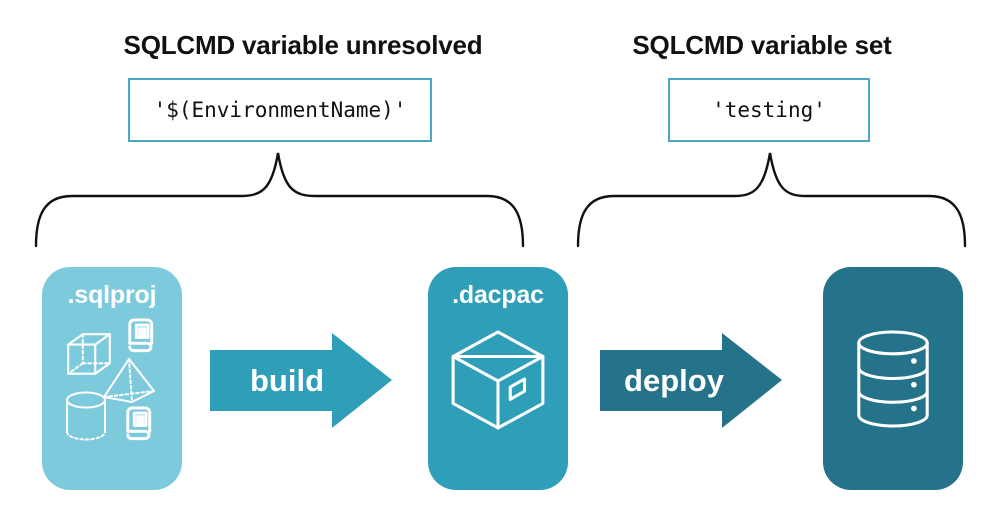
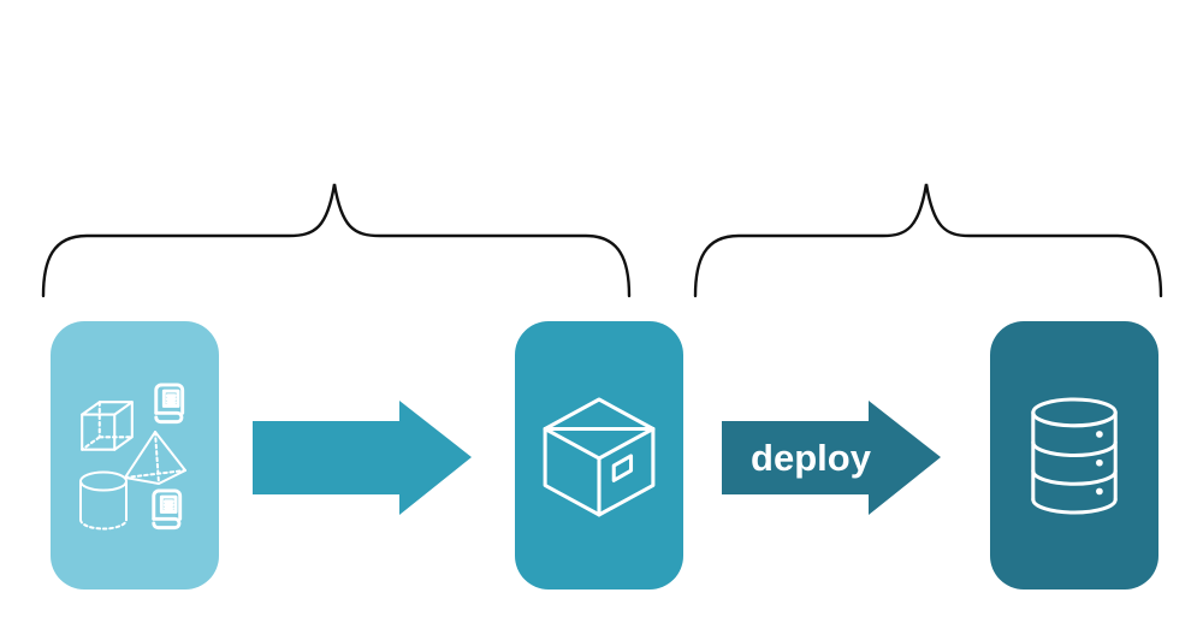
- SQLCMD variable unresolved
- SQLCMD variable set
- '$(EnvironmentName)'
- 'testing'
- .sqlproj
- .dacpac
- build
  deploy
